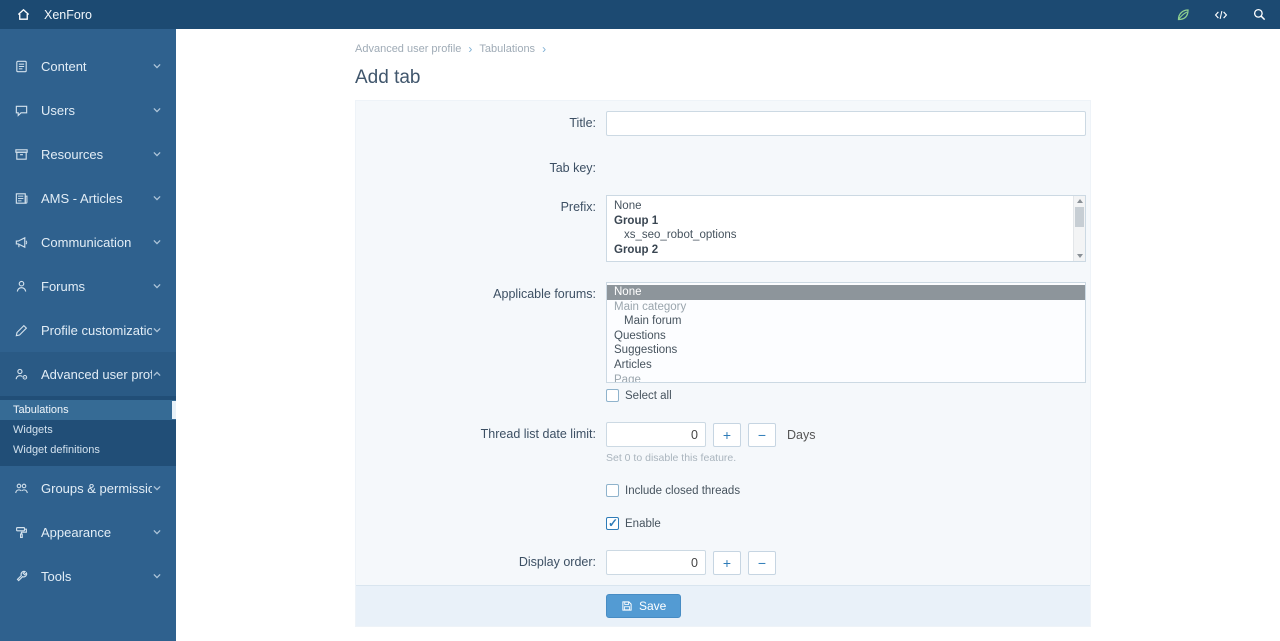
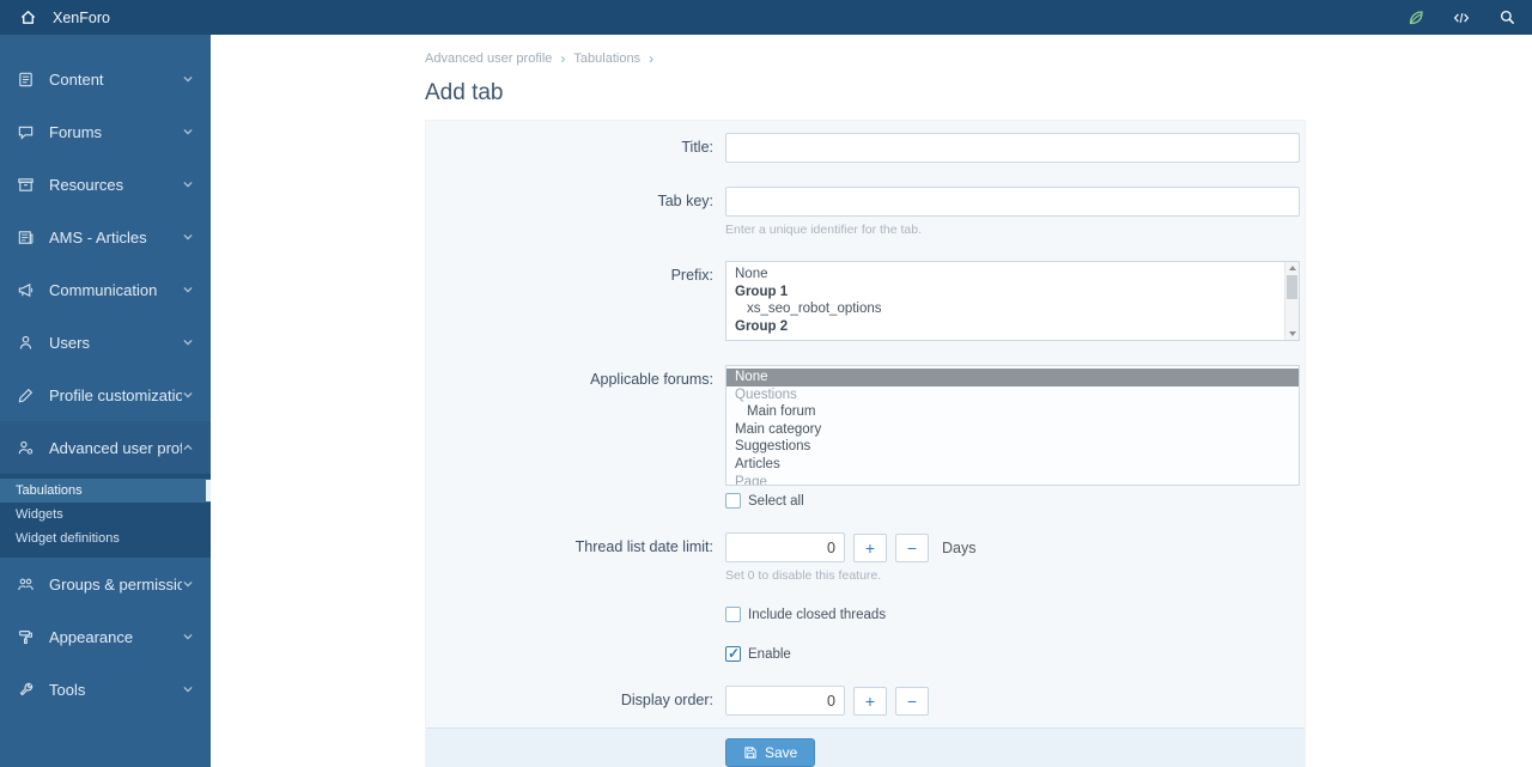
  XenForo
  Content
- Users
+ Forums
  Resources
  AMS - Articles
  Communication
- Forums
+ Users
  Profile customizatio
  Advanced user prof
  Tabulations
  Widgets
  Widget definitions
  Groups & permissio
  Appearance
  Tools
  Advanced user profile
  ›
  Tabulations
  ›
  Add tab
  Title:
  Tab key:
+ Enter a unique identifier for the tab.
  Prefix:
  None
  Group 1
  xs_seo_robot_options
  Group 2
  Applicable forums:
  None
- Main category
+ Questions
  Main forum
- Questions
+ Main category
  Suggestions
  Articles
  Page
  Select all
  Thread list date limit:
  0
  +
  −
  Days
  Set 0 to disable this feature.
  Include closed threads
  Enable
  Display order:
  0
  +
  −
  Save
